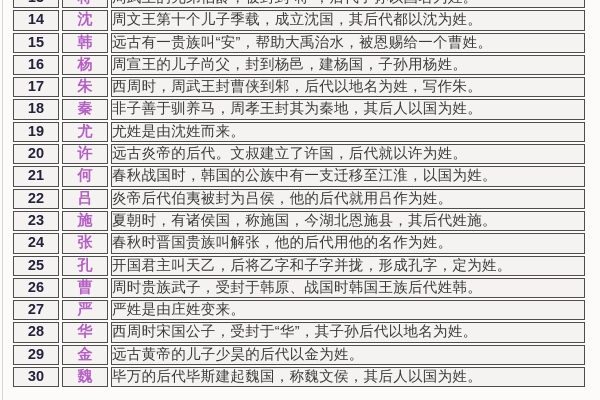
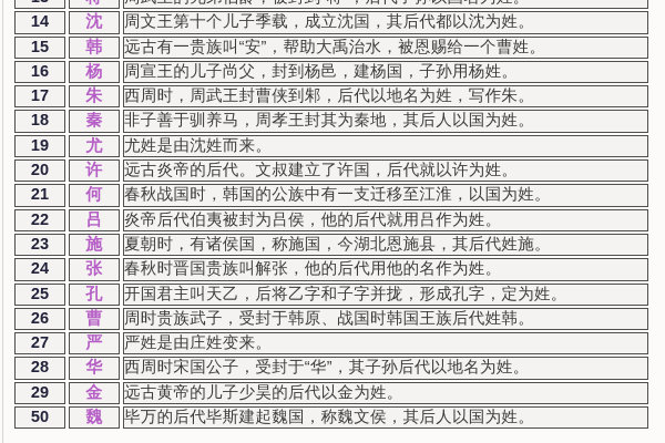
  14	沈	周文王第十个儿子季载，成立沈国，其后代都以沈为姓。
  15	韩	远古有一贵族叫“安”，帮助大禹治水，被恩赐给一个曹姓。
  16	杨	周宣王的儿子尚父，封到杨邑，建杨国，子孙用杨姓。
  17	朱	西周时，周武王封曹侠到邾，后代以地名为姓，写作朱。
  18	秦	非子善于驯养马，周孝王封其为秦地，其后人以国为姓。
  19	尤	尤姓是由沈姓而来。
  20	许	远古炎帝的后代。文叔建立了许国，后代就以许为姓。
  21	何	春秋战国时，韩国的公族中有一支迁移至江淮，以国为姓。
  22	吕	炎帝后代伯夷被封为吕侯，他的后代就用吕作为姓。
  23	施	夏朝时，有诸侯国，称施国，今湖北恩施县，其后代姓施。
  24	张	春秋时晋国贵族叫解张，他的后代用他的名作为姓。
  25	孔	开国君主叫天乙，后将乙字和子字并拢，形成孔字，定为姓。
  26	曹	周时贵族武子，受封于韩原、战国时韩国王族后代姓韩。
  27	严	严姓是由庄姓变来。
  28	华	西周时宋国公子，受封于“华”，其子孙后代以地名为姓。
  29	金	远古黄帝的儿子少昊的后代以金为姓。
- 30	魏	毕万的后代毕斯建起魏国，称魏文侯，其后人以国为姓。
+ 50	魏	毕万的后代毕斯建起魏国，称魏文侯，其后人以国为姓。
